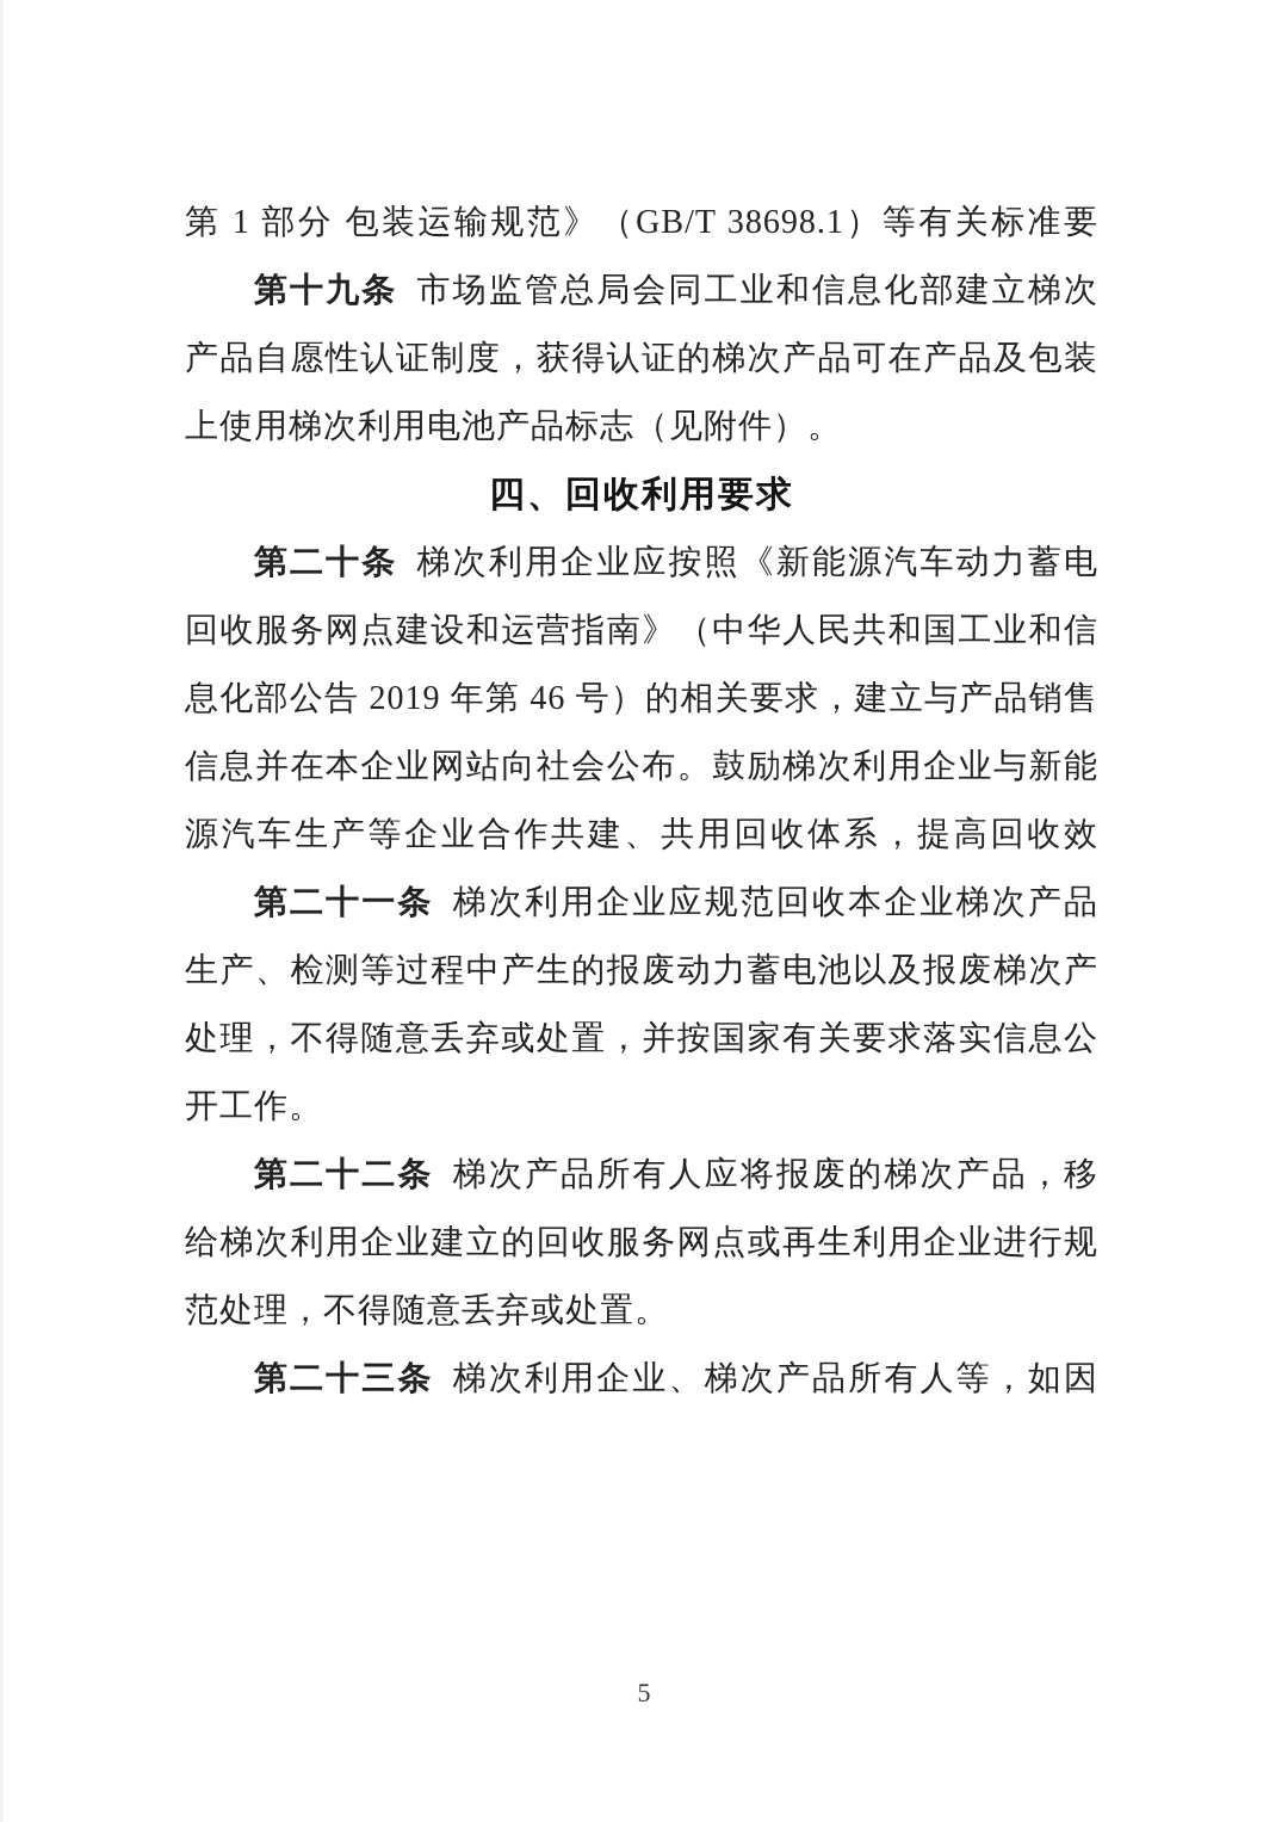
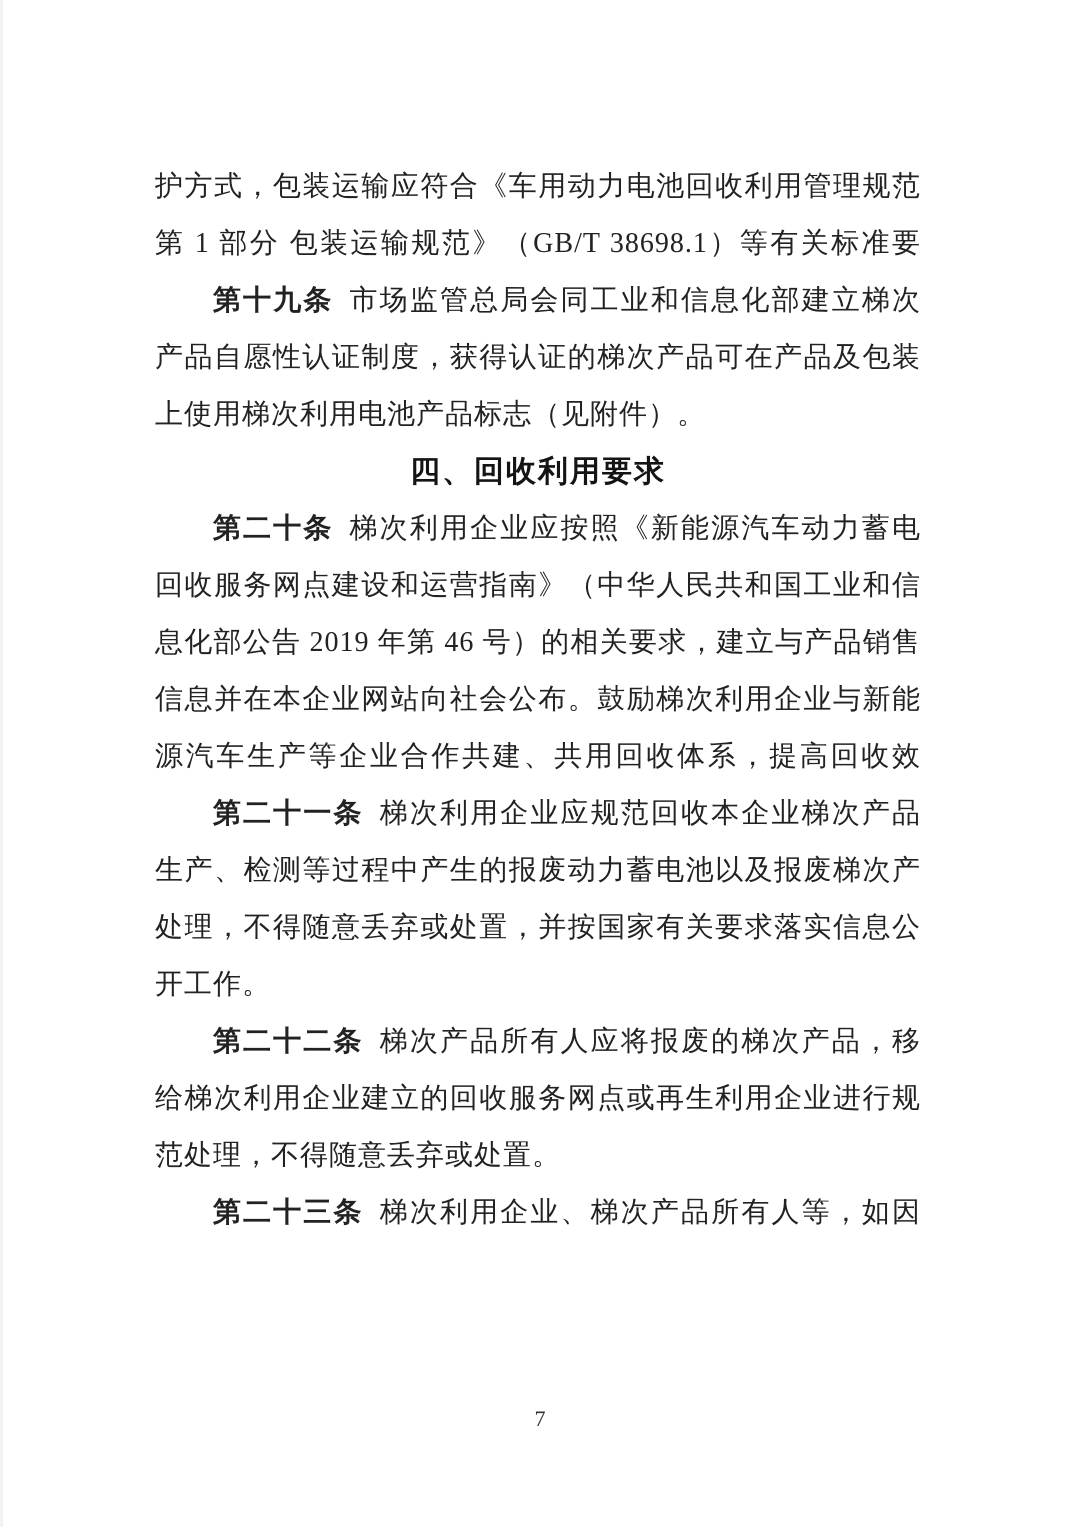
+ 护方式，包装运输应符合《车用动力电池回收利用管理规范
  第 1 部分 包装运输规范》（GB/T 38698.1）等有关标准要
  第十九条 市场监管总局会同工业和信息化部建立梯次
  产品自愿性认证制度，获得认证的梯次产品可在产品及包装
  上使用梯次利用电池产品标志（见附件）。
  四、回收利用要求
  第二十条 梯次利用企业应按照《新能源汽车动力蓄电
  回收服务网点建设和运营指南》（中华人民共和国工业和信
  息化部公告 2019 年第 46 号）的相关要求，建立与产品销售
  信息并在本企业网站向社会公布。鼓励梯次利用企业与新能
  源汽车生产等企业合作共建、共用回收体系，提高回收效
  第二十一条 梯次利用企业应规范回收本企业梯次产品
  生产、检测等过程中产生的报废动力蓄电池以及报废梯次产
  处理，不得随意丢弃或处置，并按国家有关要求落实信息公
  开工作。
  第二十二条 梯次产品所有人应将报废的梯次产品，移
  给梯次利用企业建立的回收服务网点或再生利用企业进行规
  范处理，不得随意丢弃或处置。
  第二十三条 梯次利用企业、梯次产品所有人等，如因
- 5
+ 7
